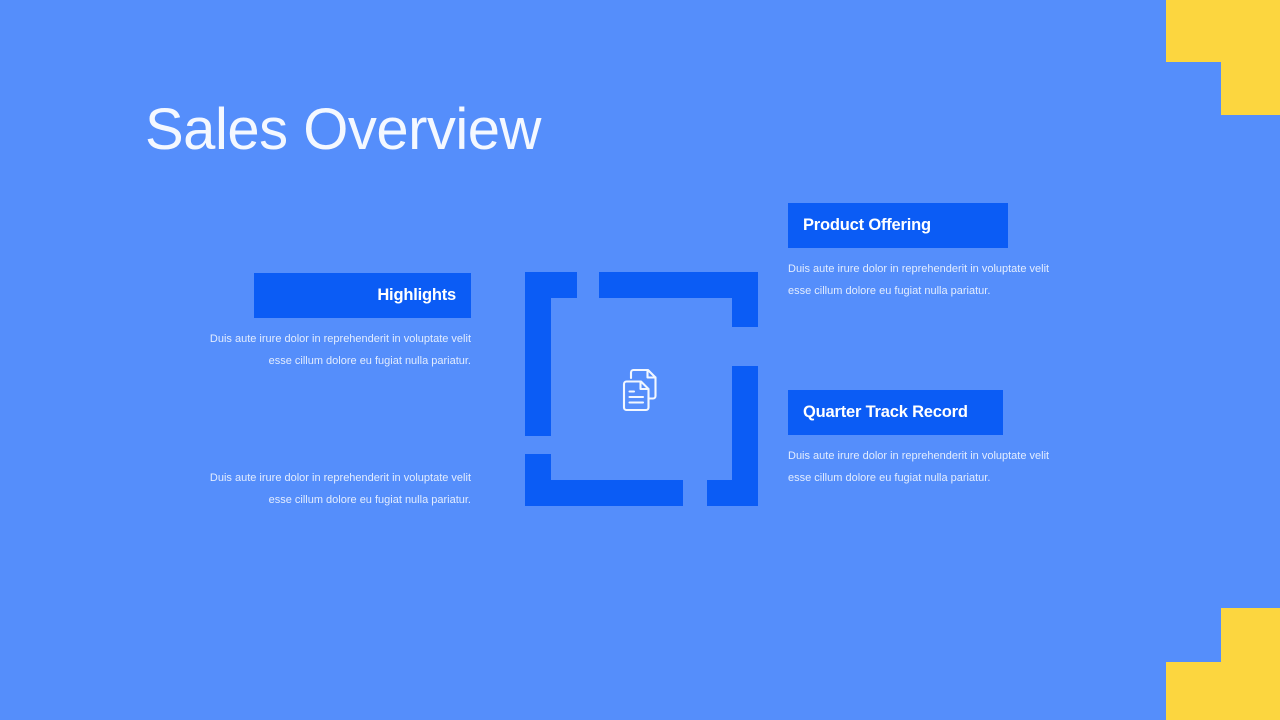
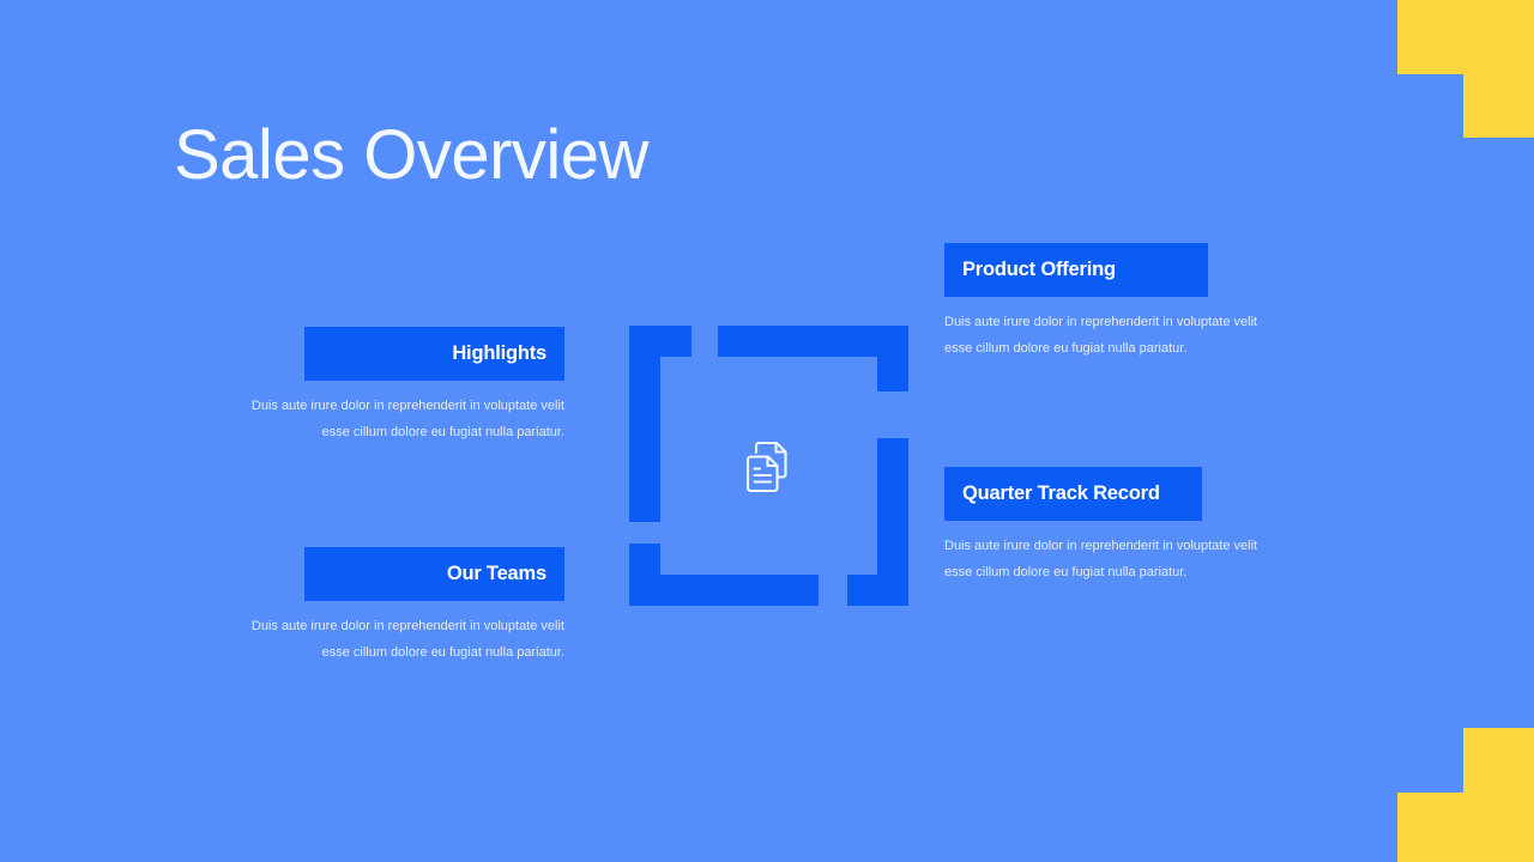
  Sales Overview
  Highlights
  Duis aute irure dolor in reprehenderit in voluptate velit esse cillum dolore eu fugiat nulla pariatur.
+ Our Teams
  Duis aute irure dolor in reprehenderit in voluptate velit esse cillum dolore eu fugiat nulla pariatur.
  Product Offering
  Duis aute irure dolor in reprehenderit in voluptate velit esse cillum dolore eu fugiat nulla pariatur.
  Quarter Track Record
  Duis aute irure dolor in reprehenderit in voluptate velit esse cillum dolore eu fugiat nulla pariatur.
